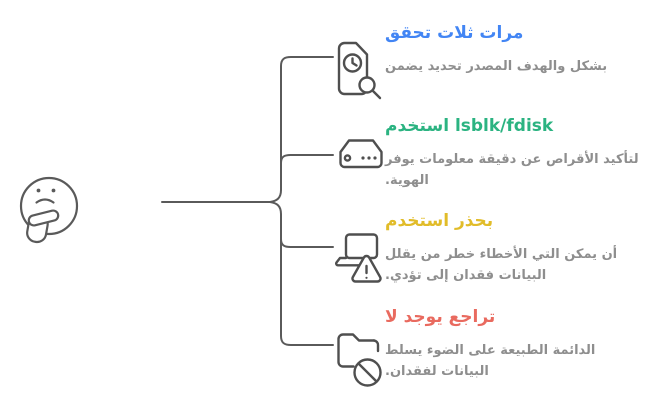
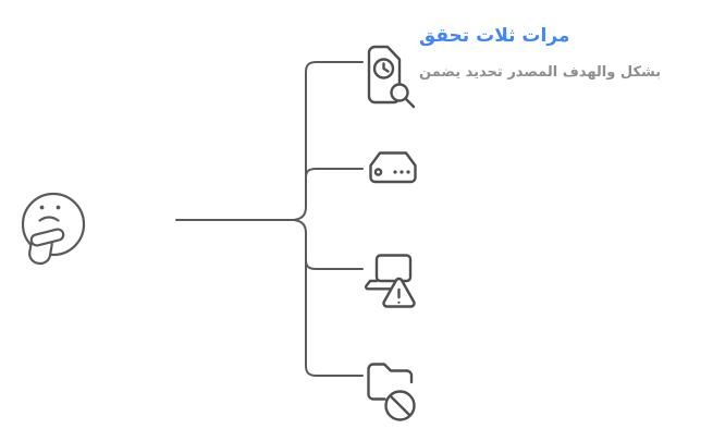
  تحقق ثلات مرات
  يضمن تحديد المصدر والهدف بشكل
- استخدم lsblk/fdisk
- يوفر معلومات دقيقة عن الأقراص لتأكيد
- . الهوية
- استخدم بحذر
- يقلل من خطر الأخطاء التي يمكن أن
- . تؤدي إلى فقدان البيانات
- لا يوجد تراجع
- يسلط الضوء على الطبيعة الدائمة
- . لفقدان البيانات
